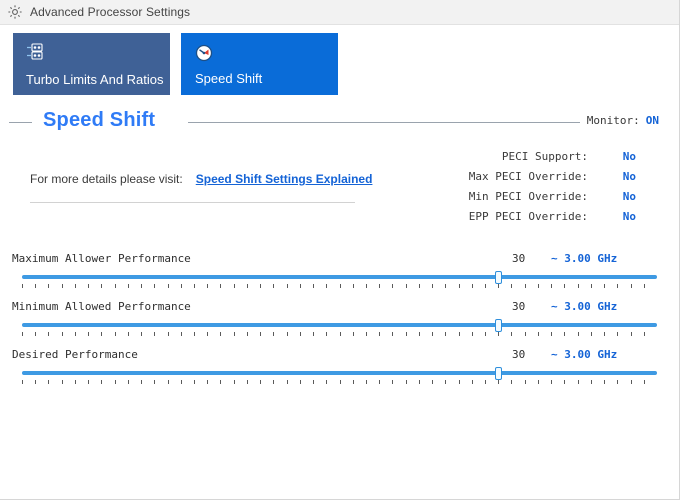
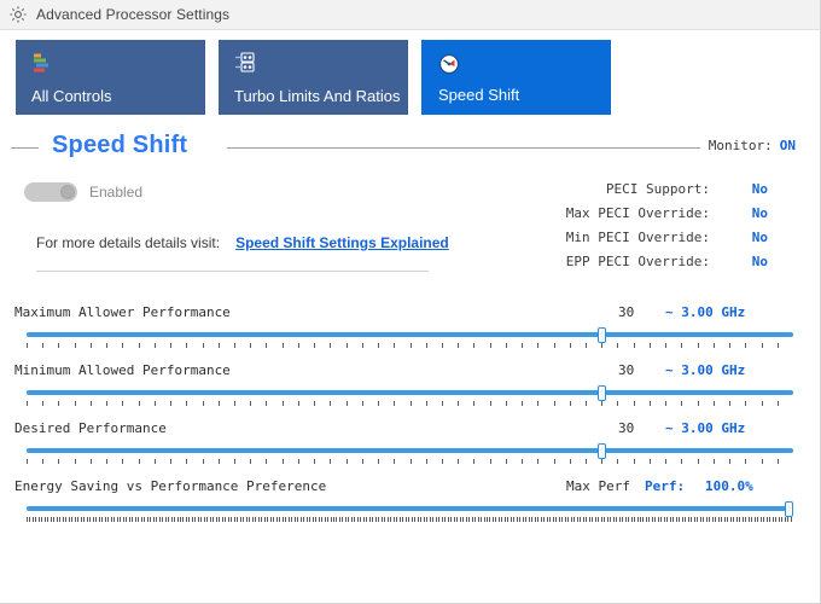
  Advanced Processor Settings
+ All Controls
  Turbo Limits And Ratios
  Speed Shift
  Speed Shift
  Monitor: ON
+ Enabled
- For more details please visit: Speed Shift Settings Explained
+ For more details details visit: Speed Shift Settings Explained
  PECI Support:
  No
  Max PECI Override:
  No
  Min PECI Override:
  No
  EPP PECI Override:
  No
  Maximum Allower Performance
  30
  ~ 3.00 GHz
  Minimum Allowed Performance
  30
  ~ 3.00 GHz
  Desired Performance
  30
  ~ 3.00 GHz
+ Energy Saving vs Performance Preference
+ Max Perf
+ Perf:
+ 100.0%
